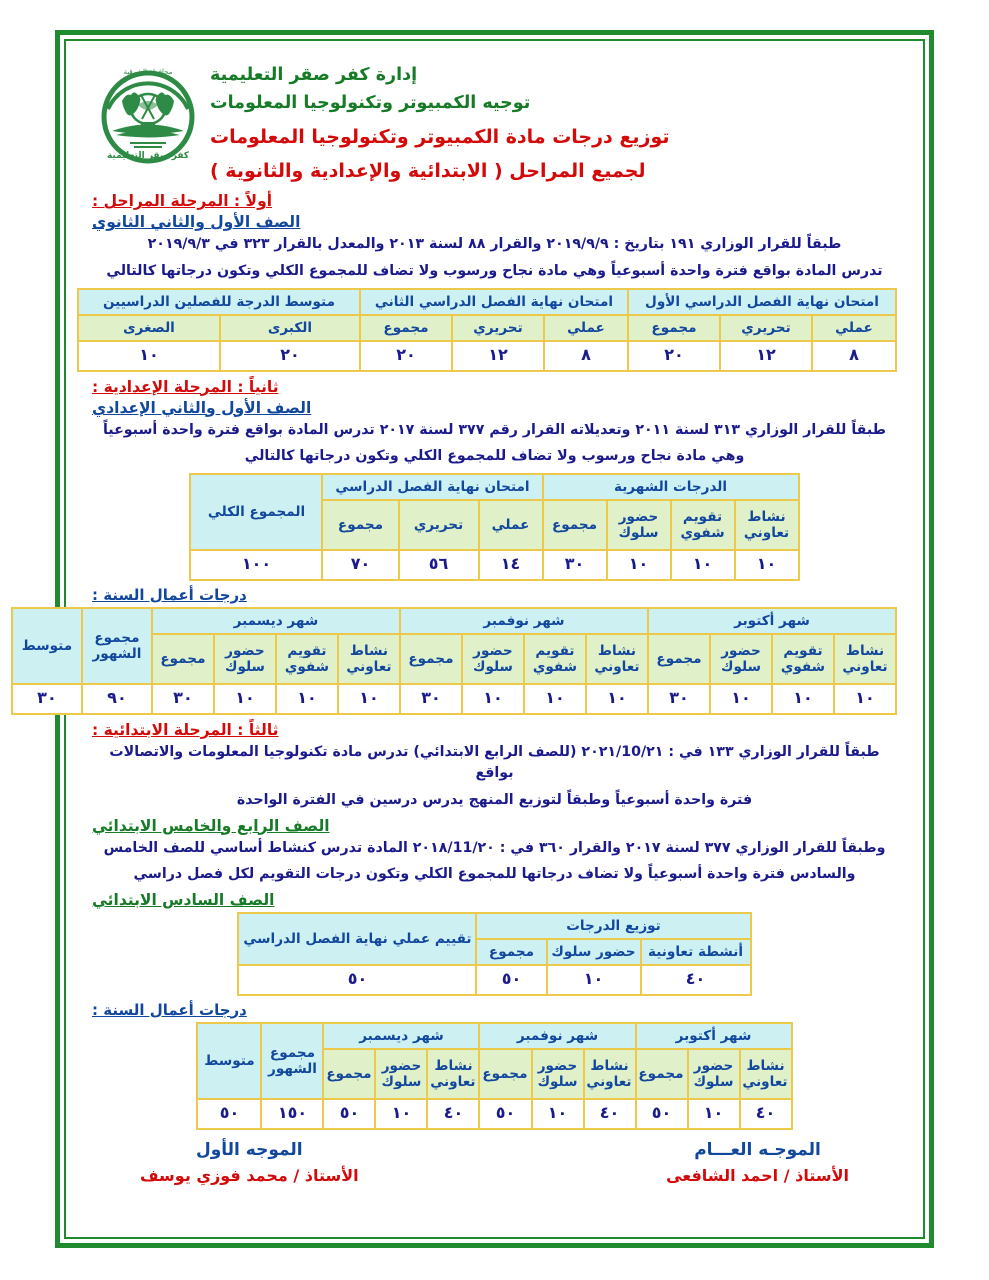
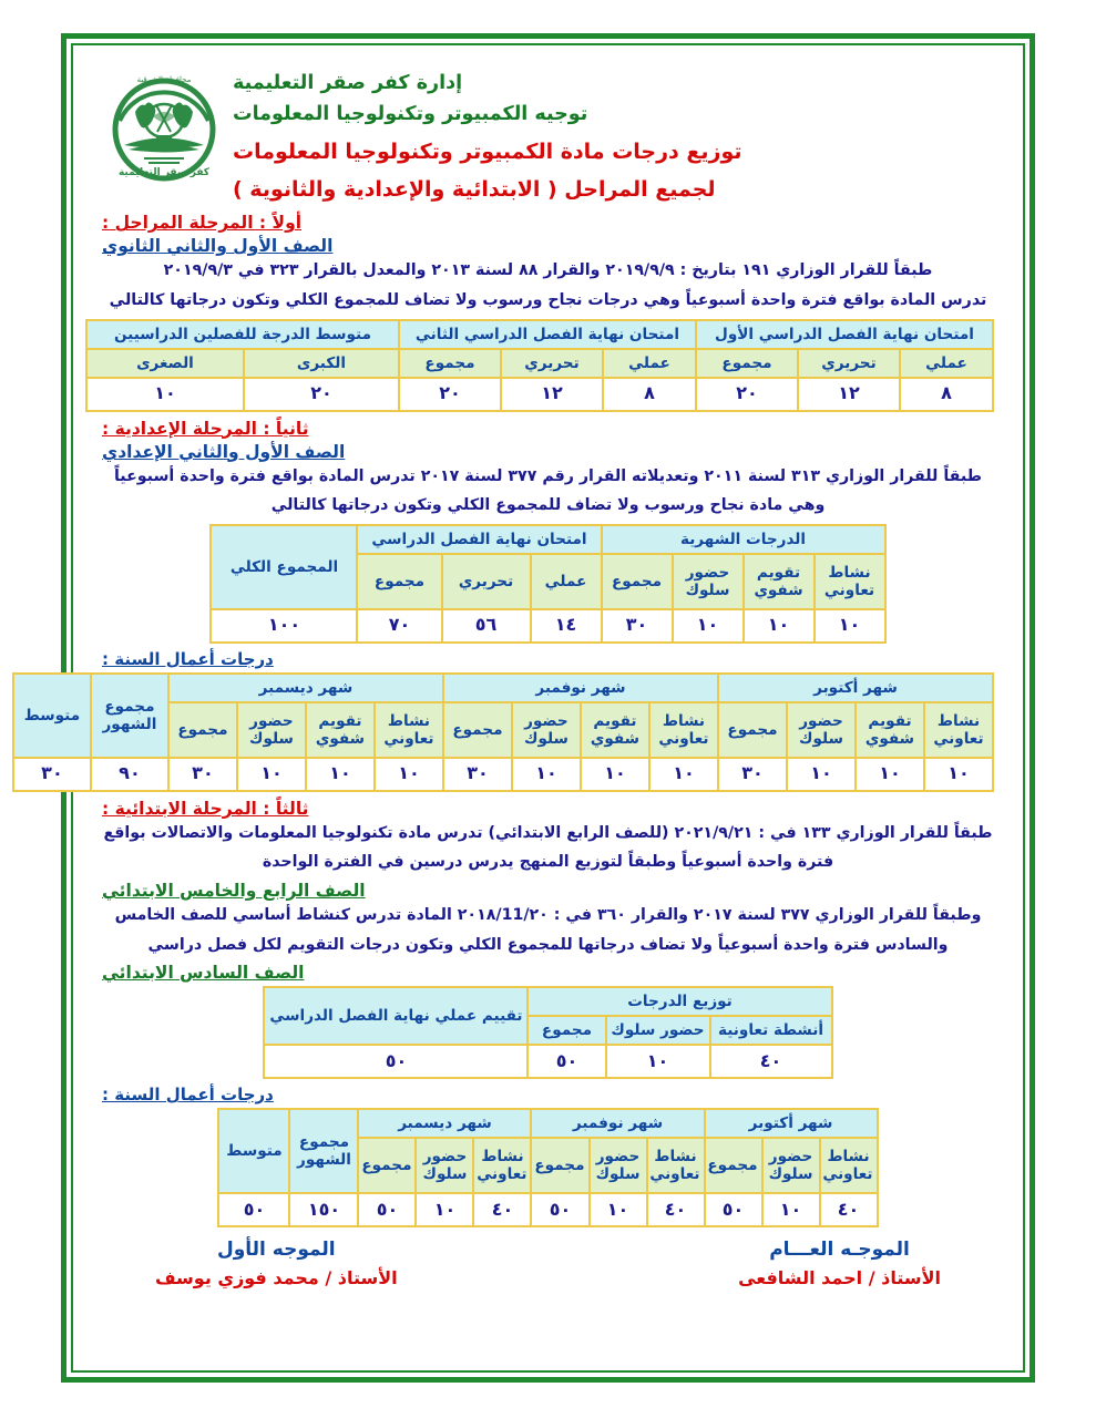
  محافظة الشرقية
  كفر صقر التعليمية
  إدارة كفر صقر التعليمية
  توجيه الكمبيوتر وتكنولوجيا المعلومات
  توزيع درجات مادة الكمبيوتر وتكنولوجيا المعلومات
  لجميع المراحل ( الابتدائية والإعدادية والثانوية )
  أولاً : المرحلة المراحل :
  الصف الأول والثاني الثانوي
  طبقاً للقرار الوزاري ١٩١ بتاريخ : ٢٠١٩/٩/٩ والقرار ٨٨ لسنة ٢٠١٣ والمعدل بالقرار ٣٢٣ في ٢٠١٩/٩/٣
- تدرس المادة بواقع فترة واحدة أسبوعياً وهي مادة نجاح ورسوب ولا تضاف للمجموع الكلي وتكون درجاتها كالتالي
+ تدرس المادة بواقع فترة واحدة أسبوعياً وهي درجات نجاح ورسوب ولا تضاف للمجموع الكلي وتكون درجاتها كالتالي
  امتحان نهاية الفصل الدراسي الأول	امتحان نهاية الفصل الدراسي الثاني	متوسط الدرجة للفصلين الدراسيين
  عملي	تحريري	مجموع	عملي	تحريري	مجموع	الكبرى	الصغرى
  ٨	١٢	٢٠	٨	١٢	٢٠	٢٠	١٠
  ثانياً : المرحلة الإعدادية :
  الصف الأول والثاني الإعدادي
  طبقاً للقرار الوزاري ٣١٣ لسنة ٢٠١١ وتعديلاته القرار رقم ٣٧٧ لسنة ٢٠١٧ تدرس المادة بواقع فترة واحدة أسبوعياً
  وهي مادة نجاح ورسوب ولا تضاف للمجموع الكلي وتكون درجاتها كالتالي
  الدرجات الشهرية	امتحان نهاية الفصل الدراسي	المجموع الكلي
  نشاط تعاوني	تقويم شفوي	حضور سلوك	مجموع	عملي	تحريري	مجموع
  ١٠	١٠	١٠	٣٠	١٤	٥٦	٧٠	١٠٠
  درجات أعمال السنة :
  شهر أكتوبر	شهر نوفمبر	شهر ديسمبر	مجموع الشهور	متوسط
  نشاط تعاوني	تقويم شفوي	حضور سلوك	مجموع	نشاط تعاوني	تقويم شفوي	حضور سلوك	مجموع	نشاط تعاوني	تقويم شفوي	حضور سلوك	مجموع
  ١٠	١٠	١٠	٣٠	١٠	١٠	١٠	٣٠	١٠	١٠	١٠	٣٠	٩٠	٣٠
  ثالثاً : المرحلة الابتدائية :
- طبقاً للقرار الوزاري ١٣٣ في : ٢٠٢١/10/٢١ (للصف الرابع الابتدائي) تدرس مادة تكنولوجيا المعلومات والاتصالات بواقع
+ طبقاً للقرار الوزاري ١٣٣ في : ٢٠٢١/٩/٢١ (للصف الرابع الابتدائي) تدرس مادة تكنولوجيا المعلومات والاتصالات بواقع
  فترة واحدة أسبوعياً وطبقاً لتوزيع المنهج يدرس درسين في الفترة الواحدة
  الصف الرابع والخامس الابتدائي
  وطبقاً للقرار الوزاري ٣٧٧ لسنة ٢٠١٧ والقرار ٣٦٠ في : ٢٠١٨/11/٢٠ المادة تدرس كنشاط أساسي للصف الخامس
  والسادس فترة واحدة أسبوعياً ولا تضاف درجاتها للمجموع الكلي وتكون درجات التقويم لكل فصل دراسي
  الصف السادس الابتدائي
  توزيع الدرجات	تقييم عملي نهاية الفصل الدراسي
  أنشطة تعاونية	حضور سلوك	مجموع
  ٤٠	١٠	٥٠	٥٠
  درجات أعمال السنة :
  شهر أكتوبر	شهر نوفمبر	شهر ديسمبر	مجموع الشهور	متوسط
  نشاط تعاوني	حضور سلوك	مجموع	نشاط تعاوني	حضور سلوك	مجموع	نشاط تعاوني	حضور سلوك	مجموع
  ٤٠	١٠	٥٠	٤٠	١٠	٥٠	٤٠	١٠	٥٠	١٥٠	٥٠
  الموجه الأول
  الأستاذ / محمد فوزي يوسف
  الموجـه العـــام
  الأستاذ / احمد الشافعى
